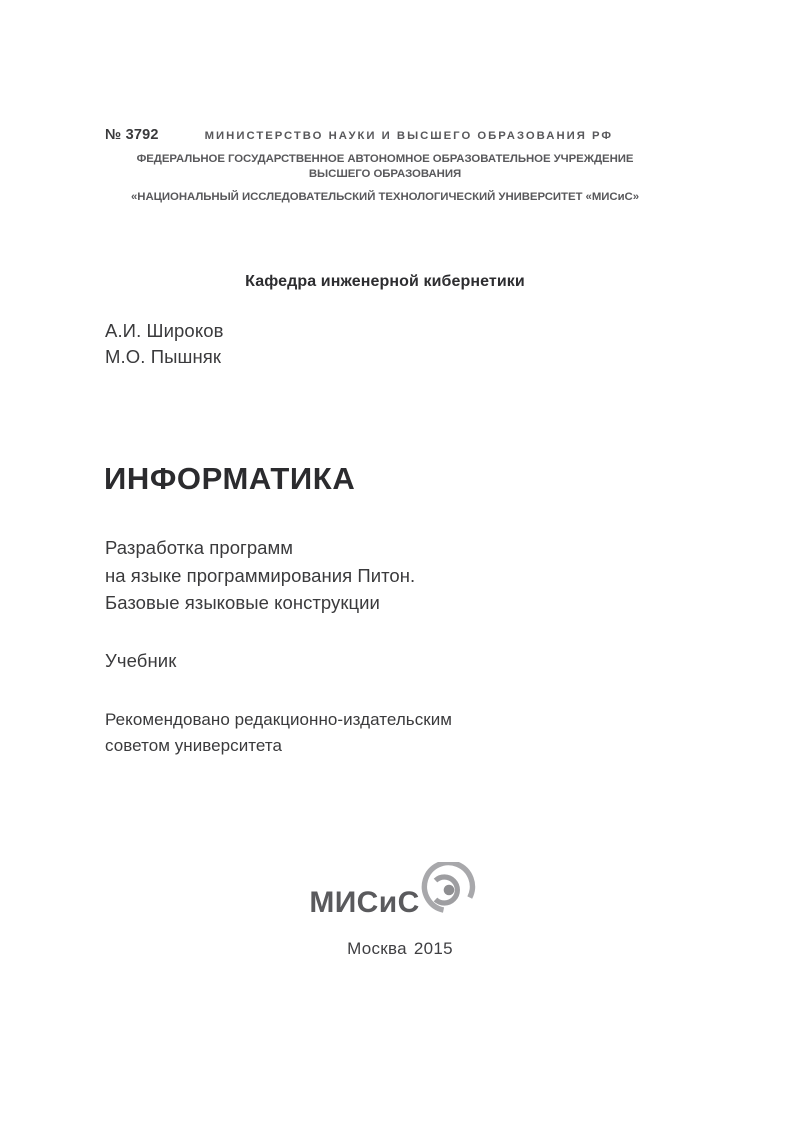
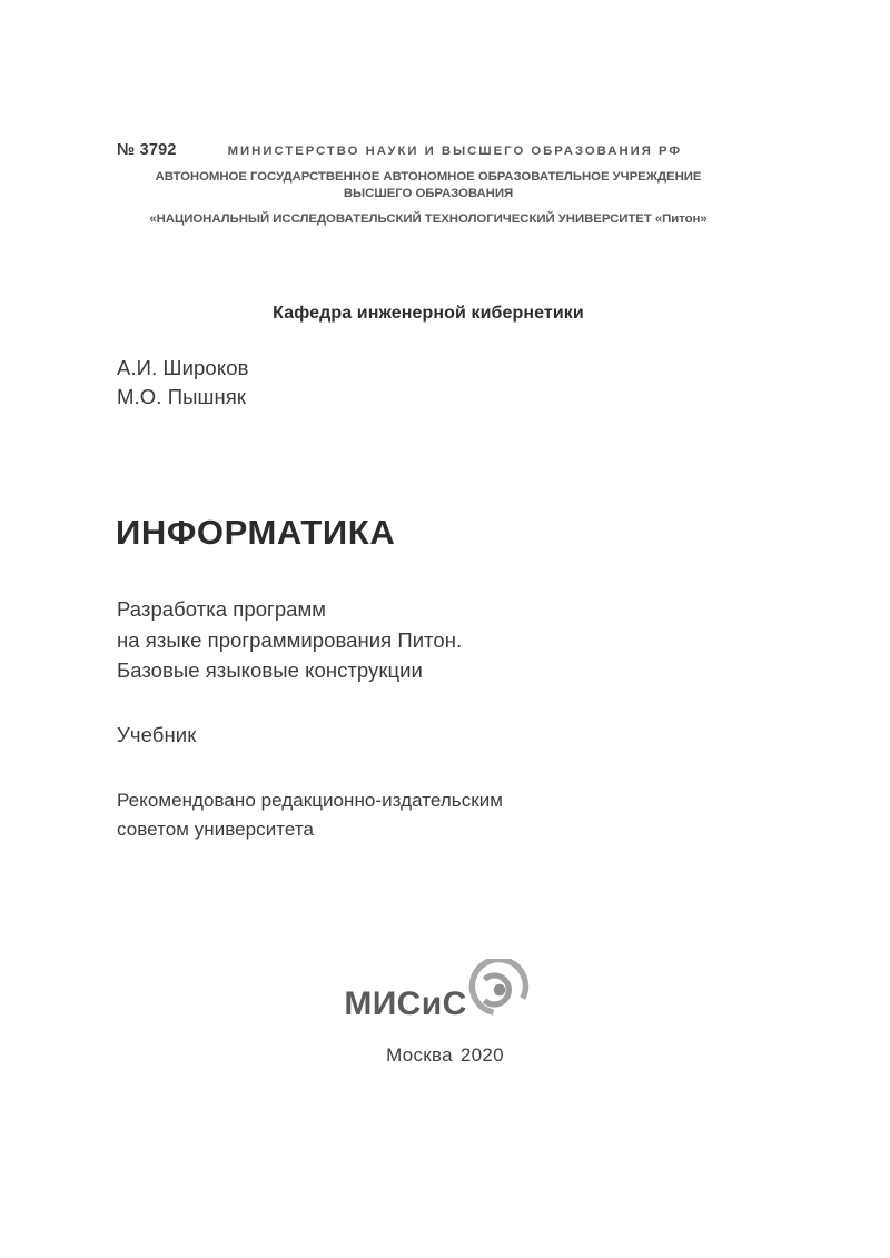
  № 3792
  МИНИСТЕРСТВО НАУКИ И ВЫСШЕГО ОБРАЗОВАНИЯ РФ
- ФЕДЕРАЛЬНОЕ ГОСУДАРСТВЕННОЕ АВТОНОМНОЕ ОБРАЗОВАТЕЛЬНОЕ УЧРЕЖДЕНИЕ
+ АВТОНОМНОЕ ГОСУДАРСТВЕННОЕ АВТОНОМНОЕ ОБРАЗОВАТЕЛЬНОЕ УЧРЕЖДЕНИЕ
  ВЫСШЕГО ОБРАЗОВАНИЯ
- «НАЦИОНАЛЬНЫЙ ИССЛЕДОВАТЕЛЬСКИЙ ТЕХНОЛОГИЧЕСКИЙ УНИВЕРСИТЕТ «МИСиС»
+ «НАЦИОНАЛЬНЫЙ ИССЛЕДОВАТЕЛЬСКИЙ ТЕХНОЛОГИЧЕСКИЙ УНИВЕРСИТЕТ «Питон»
  Кафедра инженерной кибернетики
  А.И. Широков
  М.О. Пышняк
  ИНФОРМАТИКА
  Разработка программ
  на языке программирования Питон.
  Базовые языковые конструкции
  Учебник
  Рекомендовано редакционно-издательским
  советом университета
  МИСиС
- Москва 2015
+ Москва 2020
